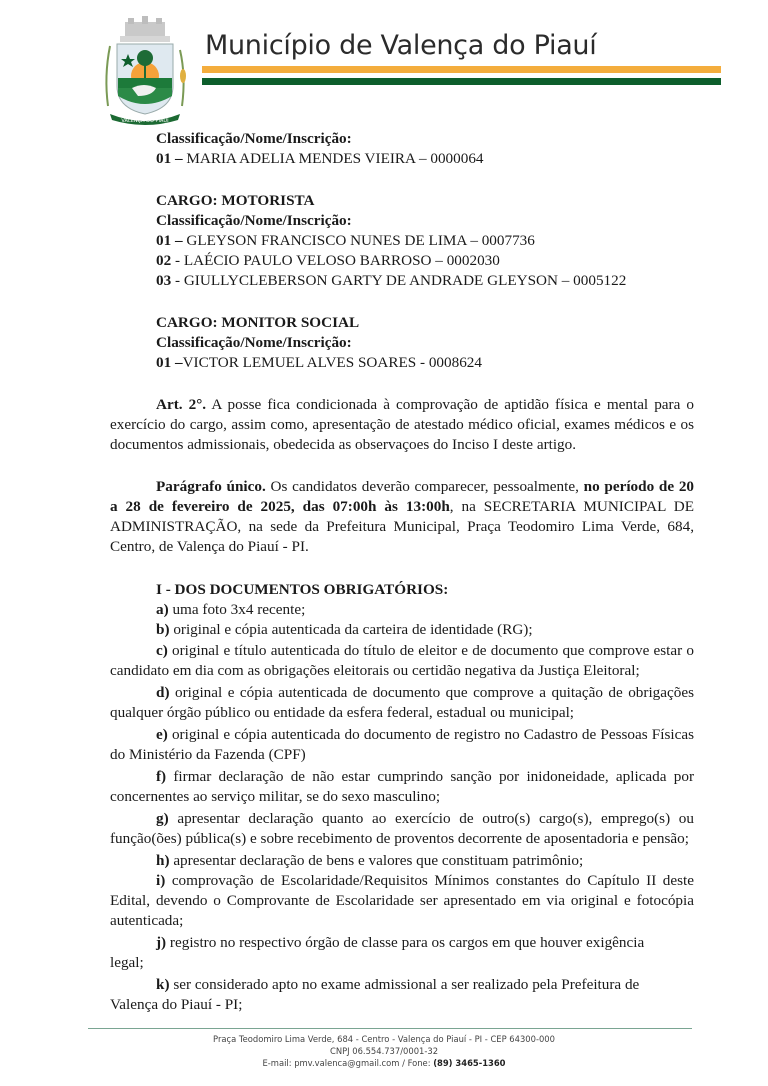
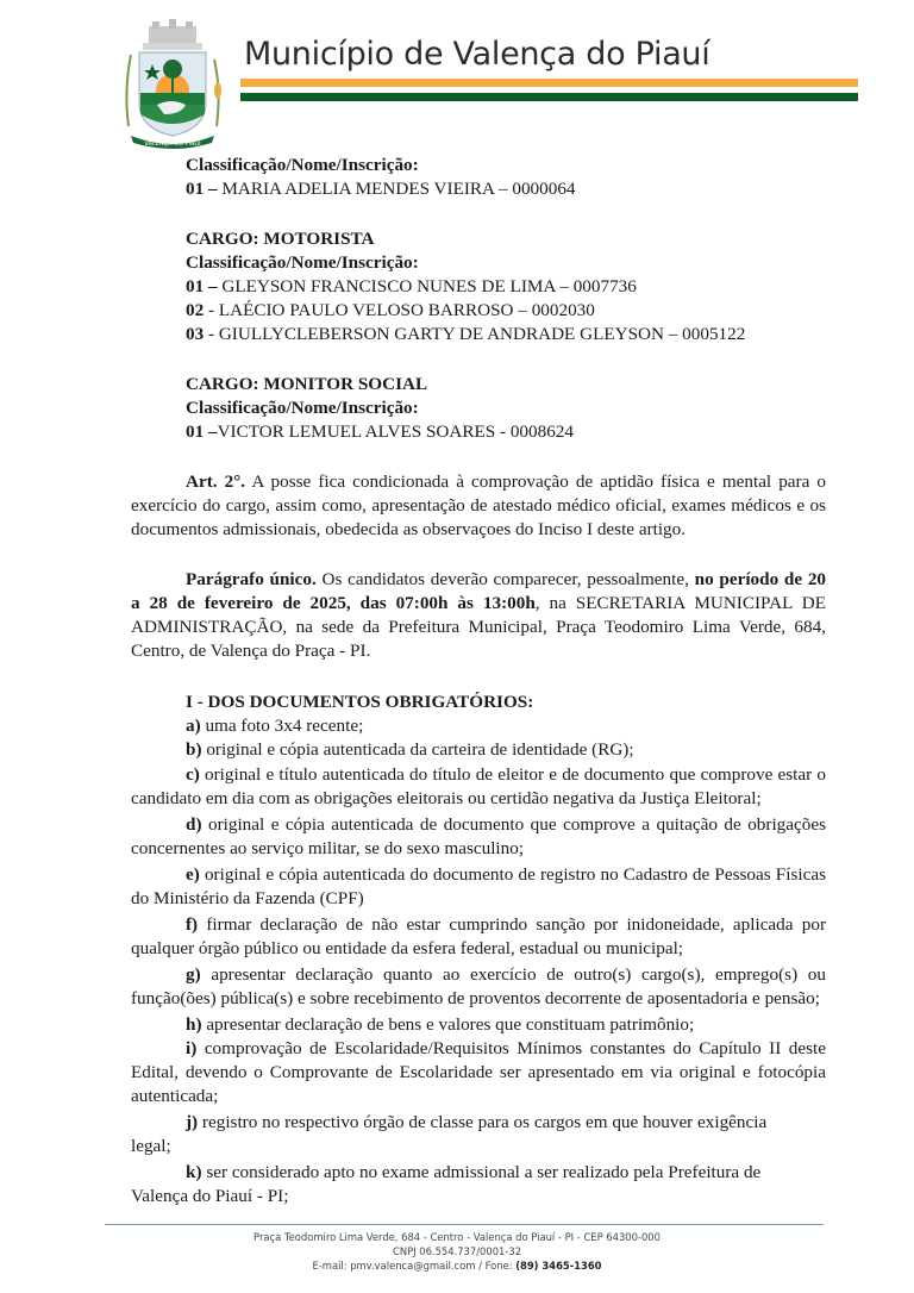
  Município de Valença do Piauí
  Classificação/Nome/Inscrição:
  01 – MARIA ADELIA MENDES VIEIRA – 0000064
  CARGO: MOTORISTA
  Classificação/Nome/Inscrição:
  01 – GLEYSON FRANCISCO NUNES DE LIMA – 0007736
  02 - LAÉCIO PAULO VELOSO BARROSO – 0002030
  03 - GIULLYCLEBERSON GARTY DE ANDRADE GLEYSON – 0005122
  CARGO: MONITOR SOCIAL
  Classificação/Nome/Inscrição:
  01 –VICTOR LEMUEL ALVES SOARES - 0008624
  Art. 2°. A posse fica condicionada à comprovação de aptidão física e mental para o
  exercício do cargo, assim como, apresentação de atestado médico oficial, exames médicos e os
  documentos admissionais, obedecida as observaçoes do Inciso I deste artigo.
  Parágrafo único. Os candidatos deverão comparecer, pessoalmente, no período de 20
  a 28 de fevereiro de 2025, das 07:00h às 13:00h, na SECRETARIA MUNICIPAL DE
  ADMINISTRAÇÃO, na sede da Prefeitura Municipal, Praça Teodomiro Lima Verde, 684,
- Centro, de Valença do Piauí - PI.
+ Centro, de Valença do Praça - PI.
  I - DOS DOCUMENTOS OBRIGATÓRIOS:
  a) uma foto 3x4 recente;
  b) original e cópia autenticada da carteira de identidade (RG);
  c) original e título autenticada do título de eleitor e de documento que comprove estar o
  candidato em dia com as obrigações eleitorais ou certidão negativa da Justiça Eleitoral;
  d) original e cópia autenticada de documento que comprove a quitação de obrigações
- qualquer órgão público ou entidade da esfera federal, estadual ou municipal;
+ concernentes ao serviço militar, se do sexo masculino;
  e) original e cópia autenticada do documento de registro no Cadastro de Pessoas Físicas
  do Ministério da Fazenda (CPF)
  f) firmar declaração de não estar cumprindo sanção por inidoneidade, aplicada por
- concernentes ao serviço militar, se do sexo masculino;
+ qualquer órgão público ou entidade da esfera federal, estadual ou municipal;
  g) apresentar declaração quanto ao exercício de outro(s) cargo(s), emprego(s) ou
  função(ões) pública(s) e sobre recebimento de proventos decorrente de aposentadoria e pensão;
  h) apresentar declaração de bens e valores que constituam patrimônio;
  i) comprovação de Escolaridade/Requisitos Mínimos constantes do Capítulo II deste
  Edital, devendo o Comprovante de Escolaridade ser apresentado em via original e fotocópia
  autenticada;
  j) registro no respectivo órgão de classe para os cargos em que houver exigência
  legal;
  k) ser considerado apto no exame admissional a ser realizado pela Prefeitura de
  Valença do Piauí - PI;
  Praça Teodomiro Lima Verde, 684 - Centro - Valença do Piauí - PI - CEP 64300-000
  CNPJ 06.554.737/0001-32
  E-mail: pmv.valenca@gmail.com / Fone: (89) 3465-1360
